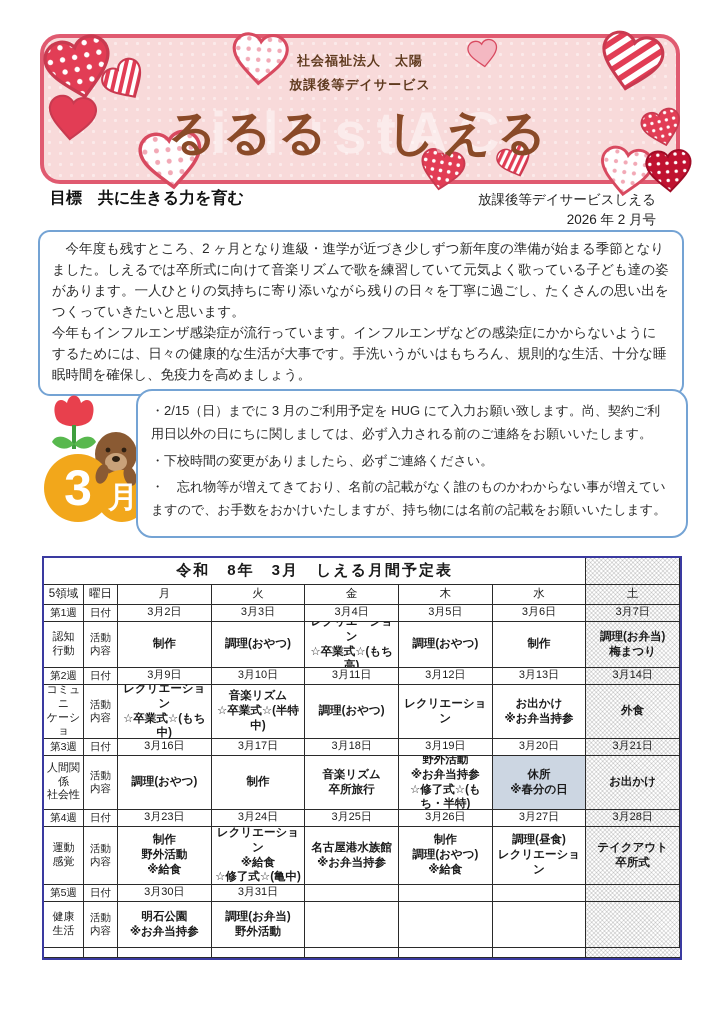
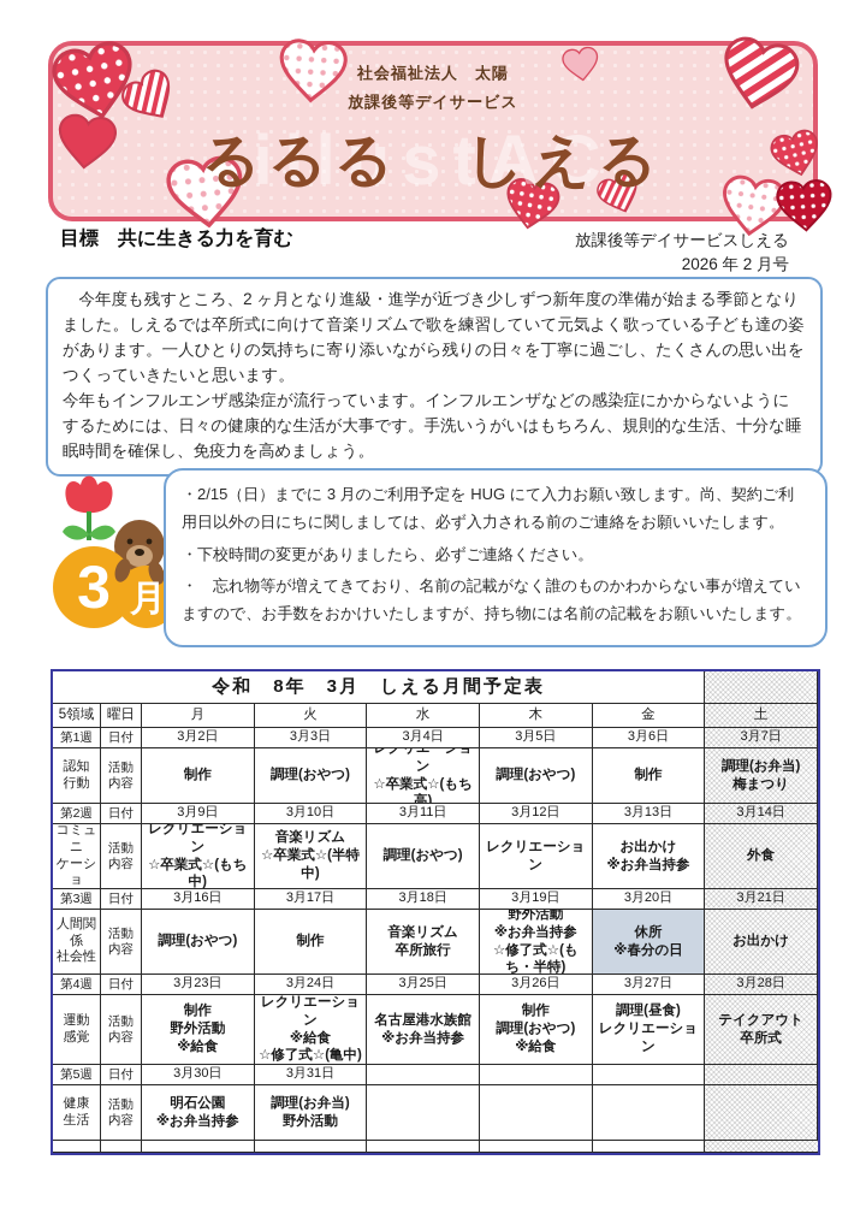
  illustAC
  社会福祉法人 太陽
  放課後等デイサービス
  るるる しえる
  目標 共に生きる力を育む
  放課後等デイサービスしえる
  2026 年 2 月号
  今年度も残すところ、2 ヶ月となり進級・進学が近づき少しずつ新年度の準備が始まる季節となりました。しえるでは卒所式に向けて音楽リズムで歌を練習していて元気よく歌っている子ども達の姿があります。一人ひとりの気持ちに寄り添いながら残りの日々を丁寧に過ごし、たくさんの思い出をつくっていきたいと思います。
  今年もインフルエンザ感染症が流行っています。インフルエンザなどの感染症にかからないようにするためには、日々の健康的な生活が大事です。手洗いうがいはもちろん、規則的な生活、十分な睡眠時間を確保し、免疫力を高めましょう。
  3
  月
  ・2/15（日）までに 3 月のご利用予定を HUG にて入力お願い致します。尚、契約ご利用日以外の日にちに関しましては、必ず入力される前のご連絡をお願いいたします。
  ・下校時間の変更がありましたら、必ずご連絡ください。
  ・ 忘れ物等が増えてきており、名前の記載がなく誰のものかわからない事が増えていますので、お手数をおかけいたしますが、持ち物には名前の記載をお願いいたします。
  令和 8年 3月 しえる月間予定表
  5領域
  曜日
  月
  火
- 金
+ 水
  木
- 水
+ 金
  土
  第1週
  日付
  3月2日
  3月3日
  3月4日
  3月5日
  3月6日
  3月7日
  認知
  行動
  活動
  内容
  制作
  調理(おやつ)
  レクリエーション
  ☆卒業式☆(もち高)
  調理(おやつ)
  制作
  調理(お弁当)
  梅まつり
  第2週
  日付
  3月9日
  3月10日
  3月11日
  3月12日
  3月13日
  3月14日
  コミュニ
  ケーショ
  活動
  内容
  レクリエーション
  ☆卒業式☆(もち中)
  音楽リズム
  ☆卒業式☆(半特中)
  調理(おやつ)
  レクリエーション
  お出かけ
  ※お弁当持参
  外食
  第3週
  日付
  3月16日
  3月17日
  3月18日
  3月19日
  3月20日
  3月21日
  人間関係
  社会性
  活動
  内容
  調理(おやつ)
  制作
  音楽リズム
  卒所旅行
  野外活動
  ※お弁当持参
  ☆修了式☆(もち・半特)
  休所
  ※春分の日
  お出かけ
  第4週
  日付
  3月23日
  3月24日
  3月25日
  3月26日
  3月27日
  3月28日
  運動
  感覚
  活動
  内容
  制作
  野外活動
  ※給食
  レクリエーション
  ※給食
  ☆修了式☆(亀中)
  名古屋港水族館
  ※お弁当持参
  制作
  調理(おやつ)
  ※給食
  調理(昼食)
  レクリエーション
  テイクアウト
  卒所式
  第5週
  日付
  3月30日
  3月31日
  健康
  生活
  活動
  内容
  明石公園
  ※お弁当持参
  調理(お弁当)
  野外活動
